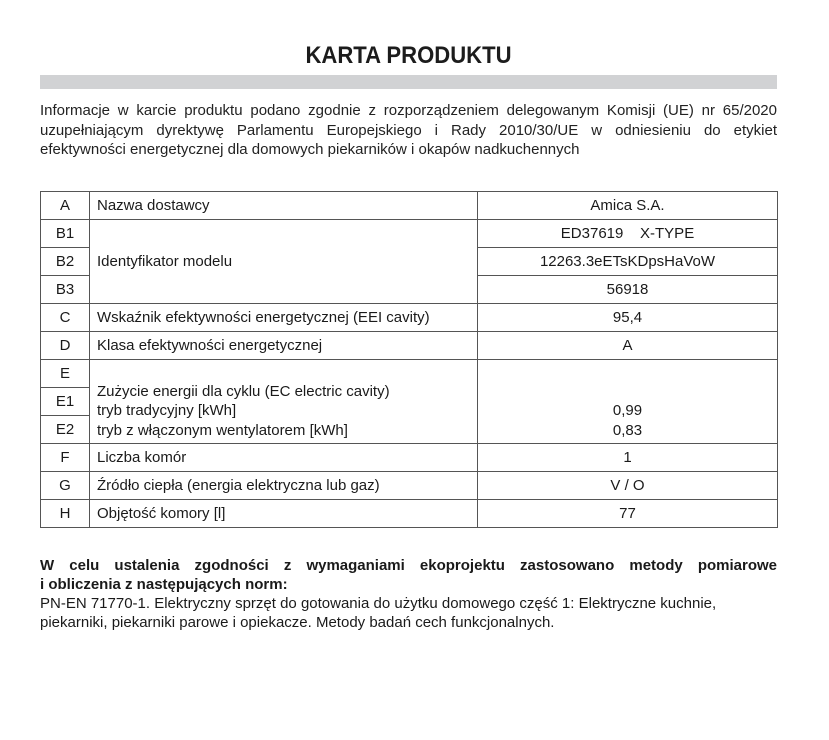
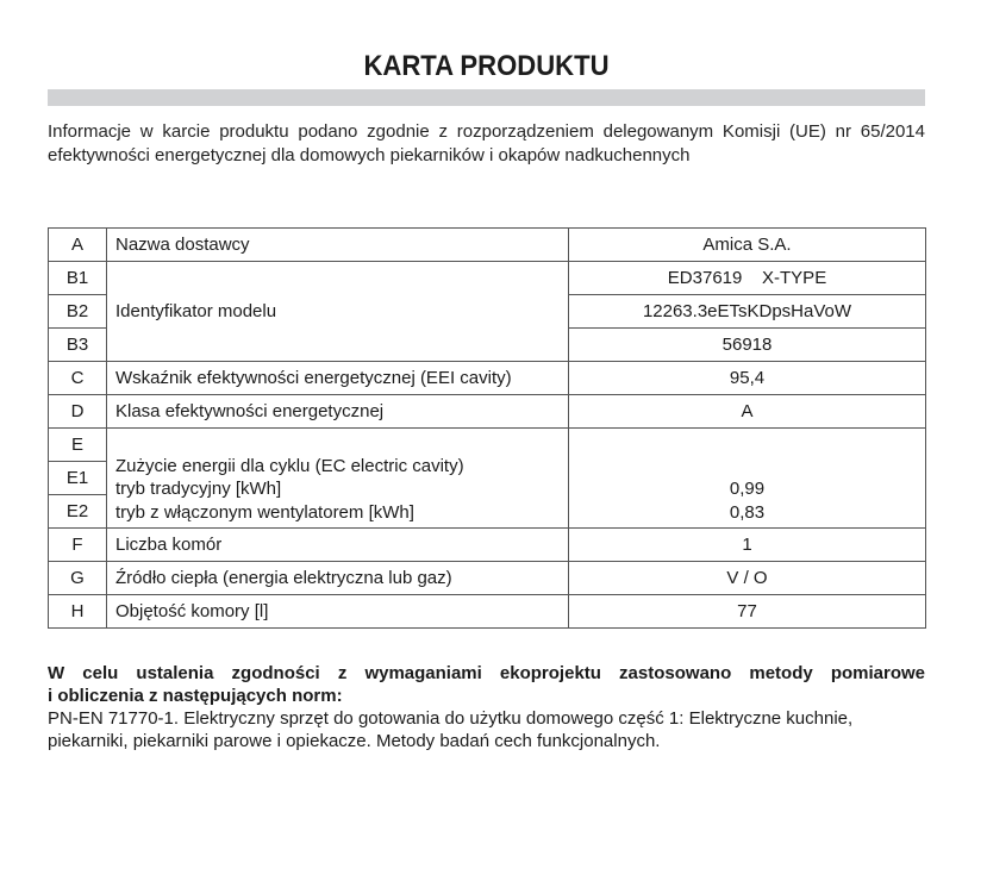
  KARTA PRODUKTU
- Informacje w karcie produktu podano zgodnie z rozporządzeniem delegowanym Komisji (UE) nr 65/2020
+ Informacje w karcie produktu podano zgodnie z rozporządzeniem delegowanym Komisji (UE) nr 65/2014
- uzupełniającym dyrektywę Parlamentu Europejskiego i Rady 2010/30/UE w odniesieniu do etykiet
  efektywności energetycznej dla domowych piekarników i okapów nadkuchennych
  A	Nazwa dostawcy	Amica S.A.
  B1	Identyfikator modelu	ED37619 X-TYPE
  B2	12263.3eETsKDpsHaVoW
  B3	56918
  C	Wskaźnik efektywności energetycznej (EEI cavity)	95,4
  D	Klasa efektywności energetycznej	A
  E	Zużycie energii dla cyklu (EC electric cavity) tryb tradycyjny [kWh] tryb z włączonym wentylatorem [kWh]	0,99 0,83
  E1
  E2
  F	Liczba komór	1
  G	Źródło ciepła (energia elektryczna lub gaz)	V / O
  H	Objętość komory [l]	77
  W celu ustalenia zgodności z wymaganiami ekoprojektu zastosowano metody pomiarowe
  i obliczenia z następujących norm:
  PN-EN 71770-1. Elektryczny sprzęt do gotowania do użytku domowego część 1: Elektryczne kuchnie,
  piekarniki, piekarniki parowe i opiekacze. Metody badań cech funkcjonalnych.
